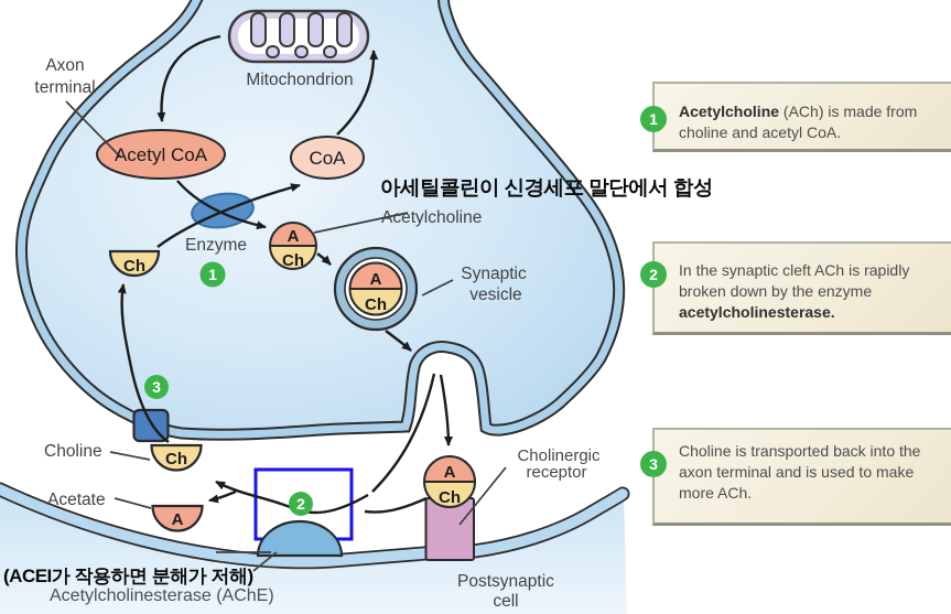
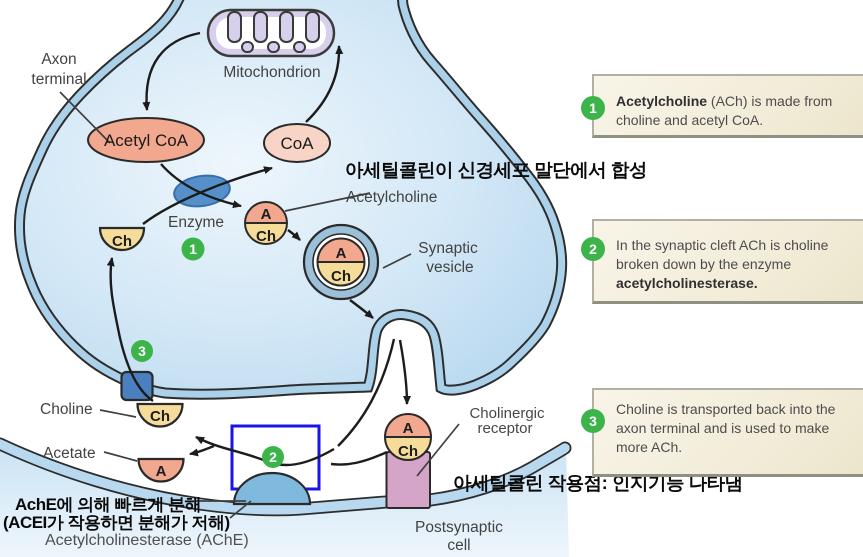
  1
  2
  3
  Axon
  terminal
  Mitochondrion
  Acetylcholine
  Synaptic
  vesicle
  Enzyme
  Choline
  Acetate
  Cholinergic
  receptor
  Postsynaptic
  cell
  Acetylcholinesterase (AChE)
  Acetyl CoA
  CoA
  Ch
  A
  Ch
  A
  Ch
  A
  Ch
  Ch
  A
  아세틸콜린이 신경세포 말단에서 합성
+ 아세틸콜린 작용점: 인지기능 나타냄
+ AchE에 의해 빠르게 분해
  (ACEI가 작용하면 분해가 저해)
  1
  Acetylcholine (ACh) is made from choline and acetyl CoA.
  2
- In the synaptic cleft ACh is rapidly broken down by the enzyme acetylcholinesterase.
+ In the synaptic cleft ACh is choline broken down by the enzyme acetylcholinesterase.
  3
  Choline is transported back into the axon terminal and is used to make more ACh.
